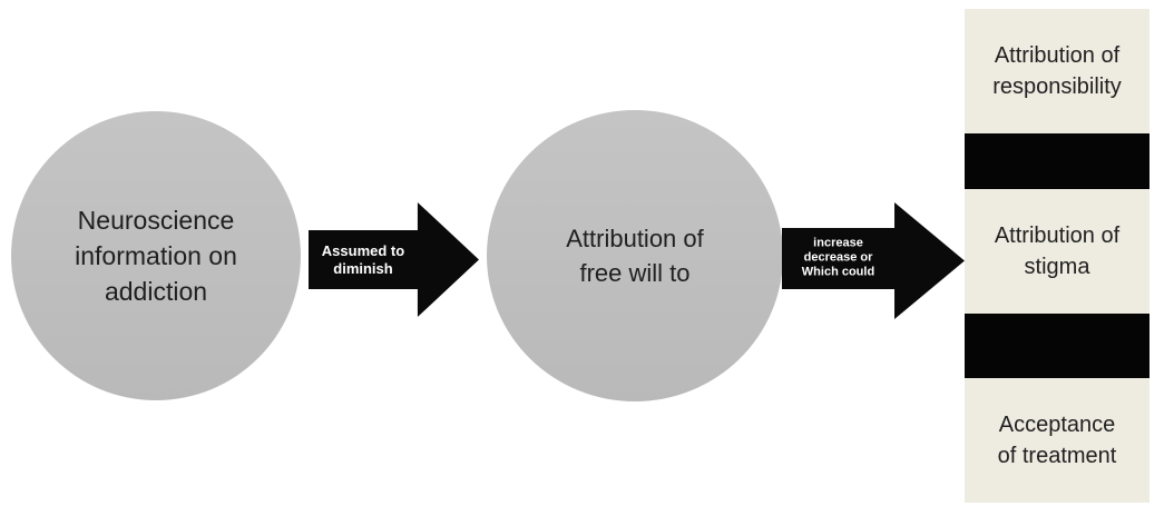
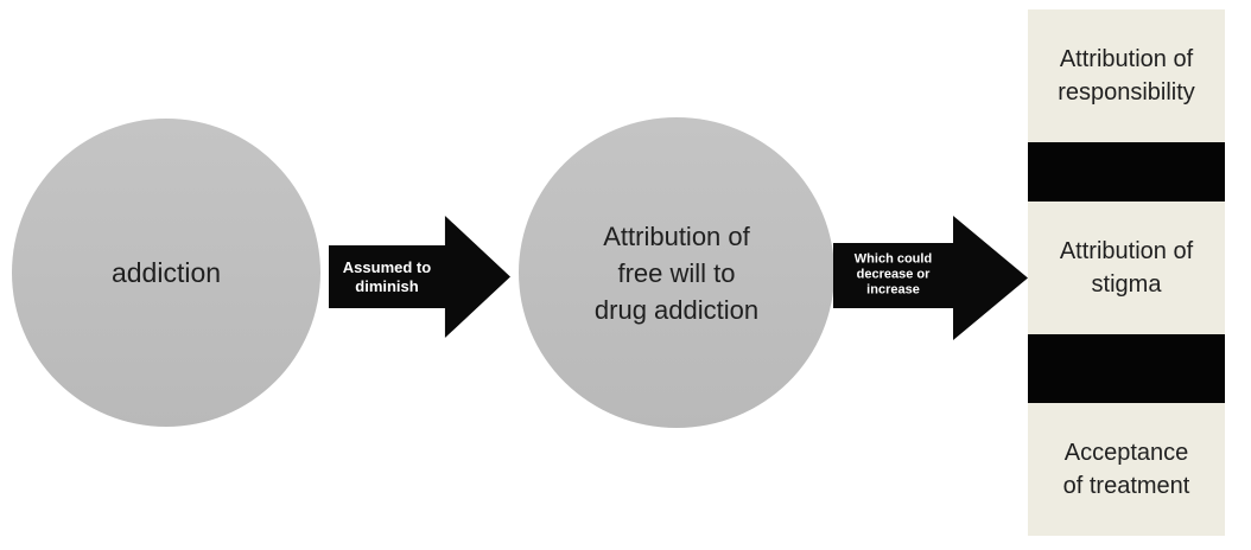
- Neuroscience
- information on
  addiction
  Assumed to
  diminish
  Attribution of
  free will to
+ drug addiction
- increase
+ Which could
  decrease or
- Which could
+ increase
  Attribution of
  responsibility
  Attribution of
  stigma
  Acceptance
  of treatment
